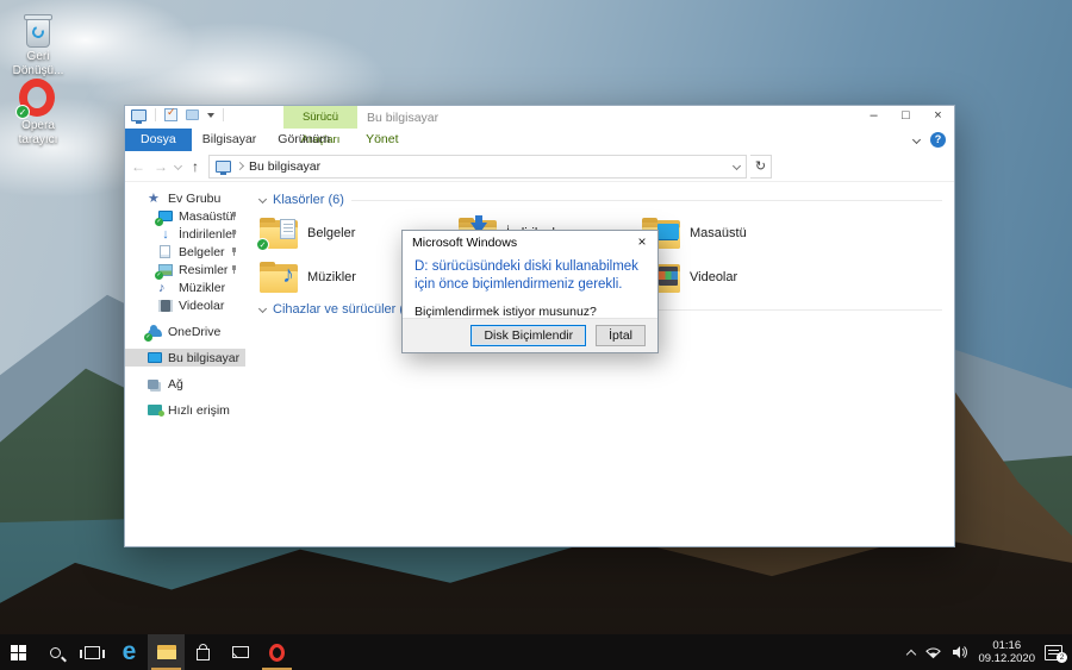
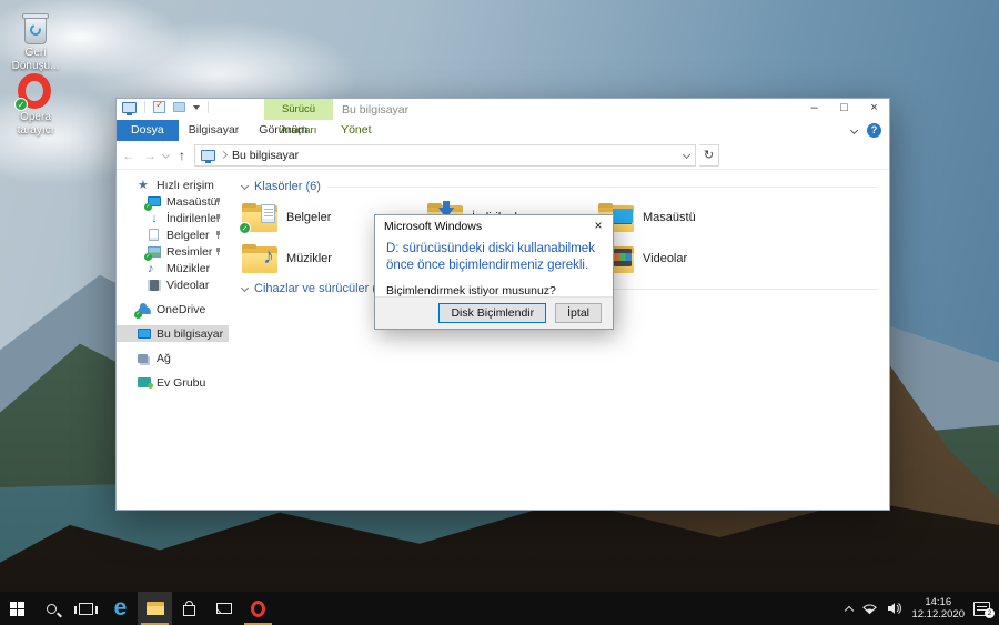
  Geri Dönüşü...
  ✓
  Opera tarayıcı
  Sürücü Araçları
  Bu bilgisayar
  –
  □
  ×
  Dosya
  Bilgisayar
  Görünüm
  Yönet
  ?
  ←
  →
  ↑
  Bu bilgisayar
  ↻
  ★
- Ev Grubu
+ Hızlı erişim
  Masaüst
  ↓
  İndirilenl
  Belgeler
  Resimler
  ♪
  Müzikler
  Videolar
  OneDrive
  Bu bilgisayar
  Ağ
- Hızlı erişim
+ Ev Grubu
  Klasörler (6)
  Belgeler
  Masaüstü
  ♪
  Müzikler
  Videolar
  Cihazlar ve sürücüler
  Microsoft Windows
  ×
- D: sürücüsündeki diski kullanabilmek için önce biçimlendirmeniz gerekli.
+ D: sürücüsündeki diski kullanabilmek önce önce biçimlendirmeniz gerekli.
  Biçimlendirmek istiyor musunuz?
  Disk Biçimlendir
  İptal
  e
- 01:16
+ 14:16
- 09.12.2020
+ 12.12.2020
